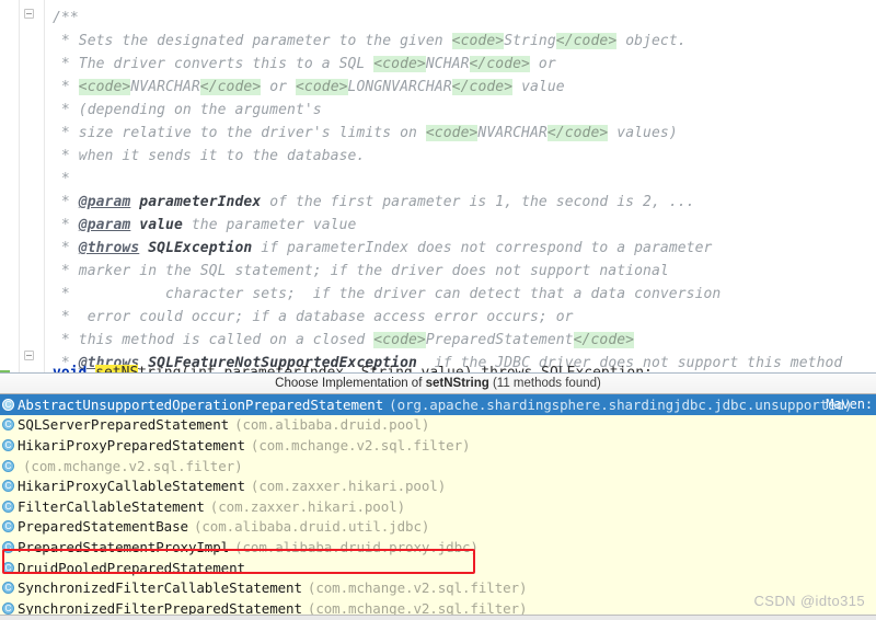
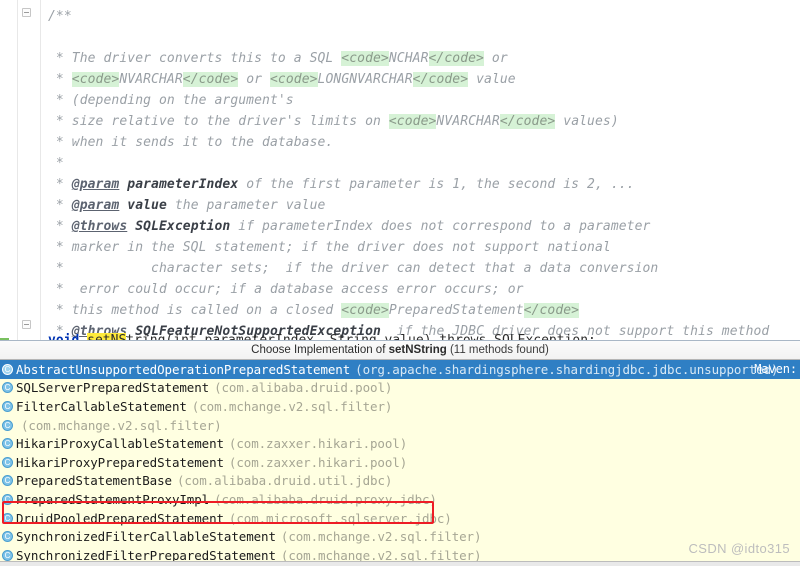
  /**
- * Sets the designated parameter to the given <code>String</code> object.
  * The driver converts this to a SQL <code>NCHAR</code> or
  * <code>NVARCHAR</code> or <code>LONGNVARCHAR</code> value
  * (depending on the argument's
  * size relative to the driver's limits on <code>NVARCHAR</code> values)
  * when it sends it to the database.
  *
  * @param parameterIndex of the first parameter is 1, the second is 2, ...
  * @param value the parameter value
  * @throws SQLException if parameterIndex does not correspond to a parameter
  * marker in the SQL statement; if the driver does not support national
  * character sets; if the driver can detect that a data conversion
  * error could occur; if a database access error occurs; or
  * this method is called on a closed <code>PreparedStatement</code>
  * @throws SQLFeatureNotSupportedException if the JDBC driver does not support this method
  Choose Implementation of
  setNString
  (11 methods found)
  C
  AbstractUnsupportedOperationPreparedStatement
  (org.apache.shardingsphere.shardingjdbc.jdbc.unsupported)
  Maven:
  C
  SQLServerPreparedStatement
  (com.alibaba.druid.pool)
  C
- HikariProxyPreparedStatement
+ FilterCallableStatement
  (com.mchange.v2.sql.filter)
  C
  (com.mchange.v2.sql.filter)
  C
  HikariProxyCallableStatement
  (com.zaxxer.hikari.pool)
  C
- FilterCallableStatement
+ HikariProxyPreparedStatement
  (com.zaxxer.hikari.pool)
  C
  PreparedStatementBase
  (com.alibaba.druid.util.jdbc)
  C
  PreparedStatementProxyImpl
  (com.alibaba.druid.proxy.jdbc)
  C
  DruidPooledPreparedStatement
+ (com.microsoft.sqlserver.jdbc)
  C
  SynchronizedFilterCallableStatement
  (com.mchange.v2.sql.filter)
  C
  SynchronizedFilterPreparedStatement
  (com.mchange.v2.sql.filter)
  CSDN @idto315
